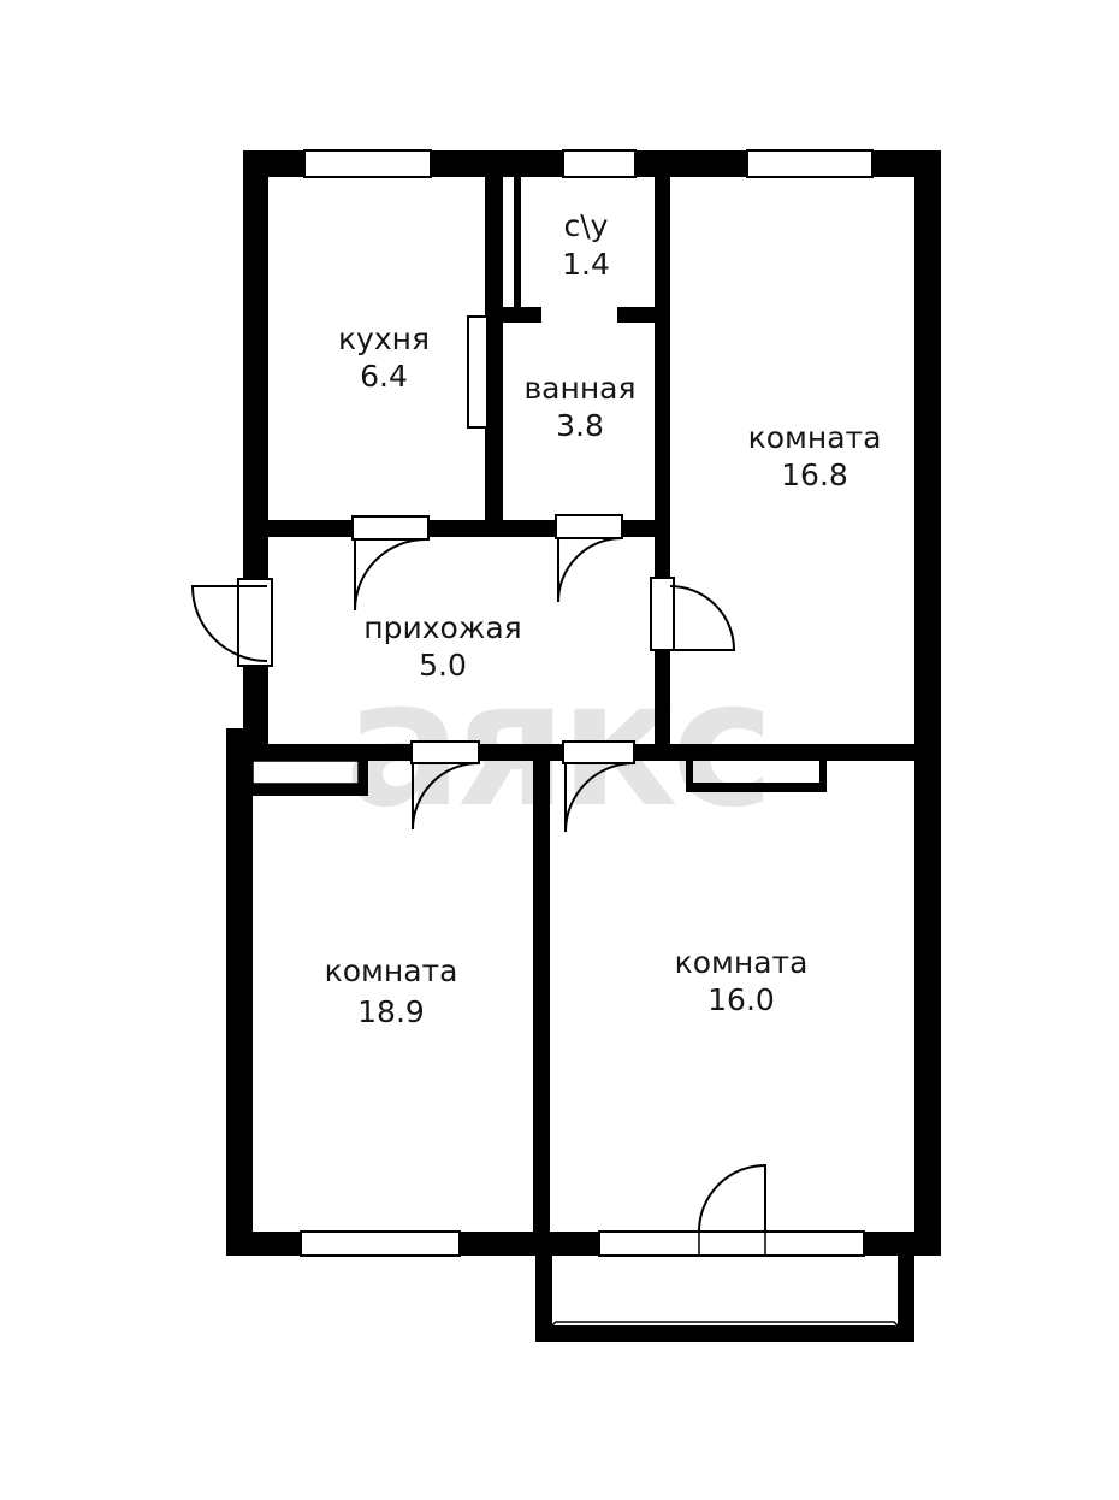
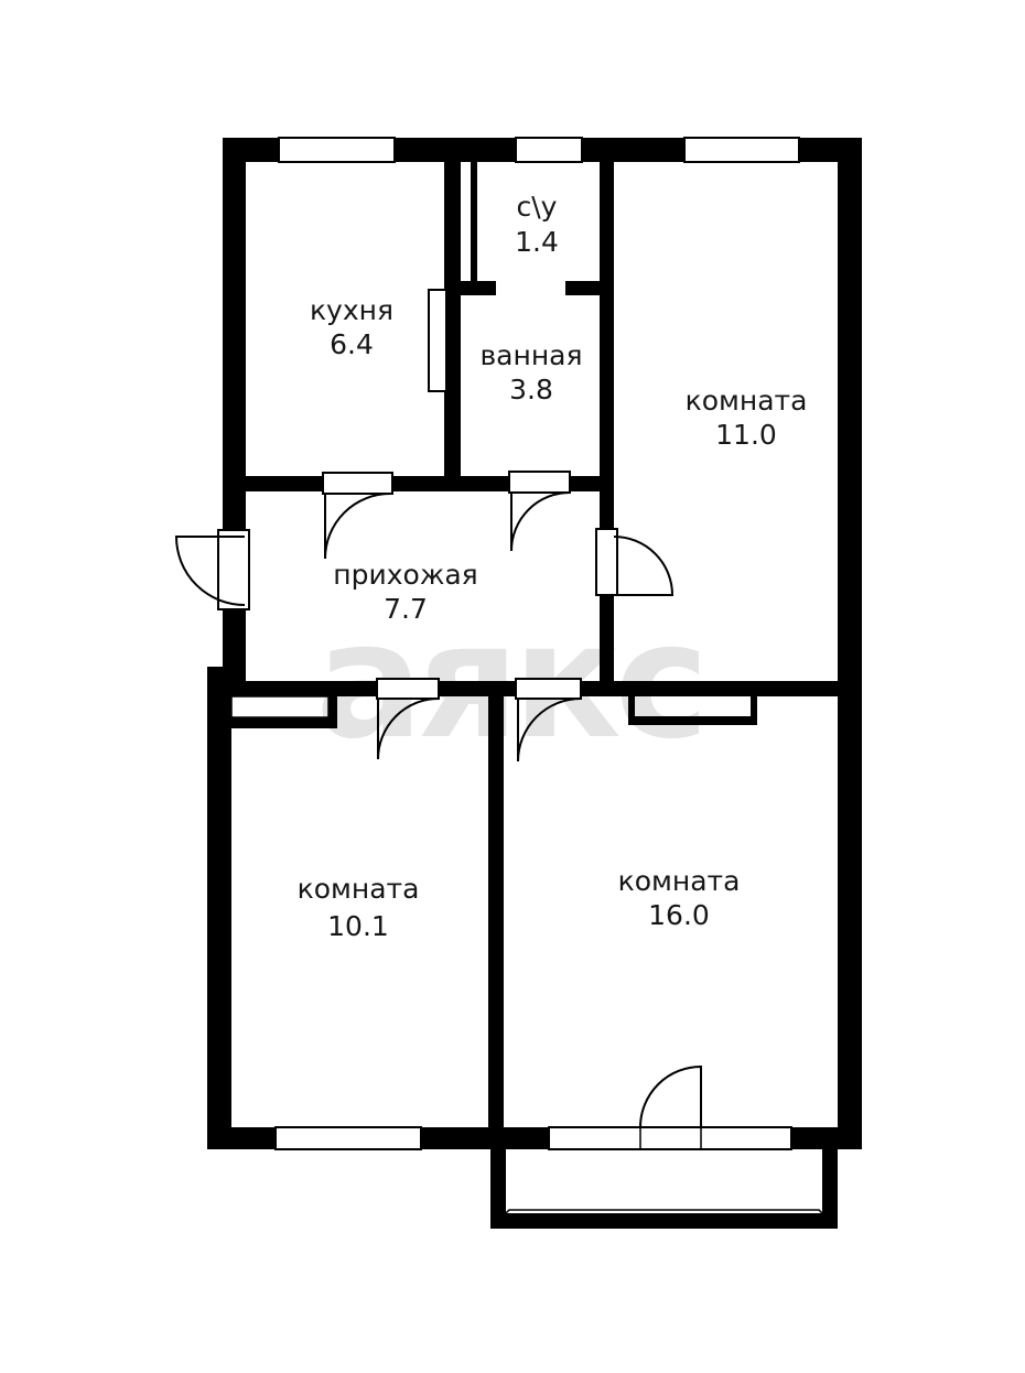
  кухня
  6.4
  с\у
  1.4
  ванная
  3.8
  комната
- 16.8
+ 11.0
  прихожая
- 5.0
+ 7.7
  комната
- 18.9
+ 10.1
  комната
  16.0
